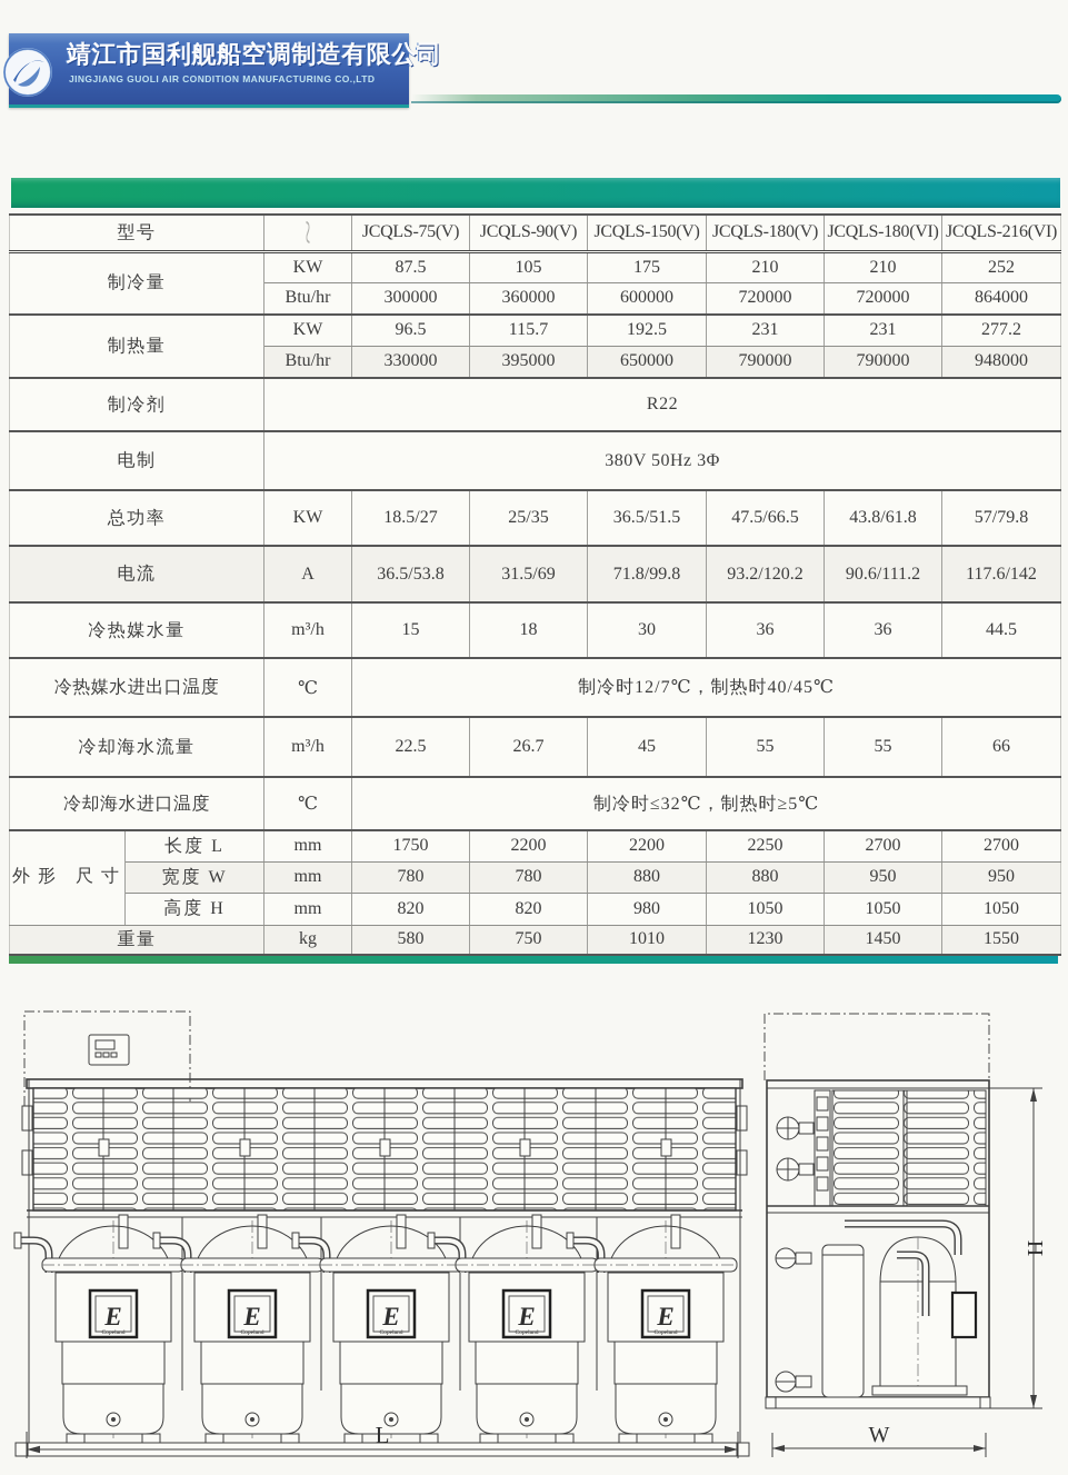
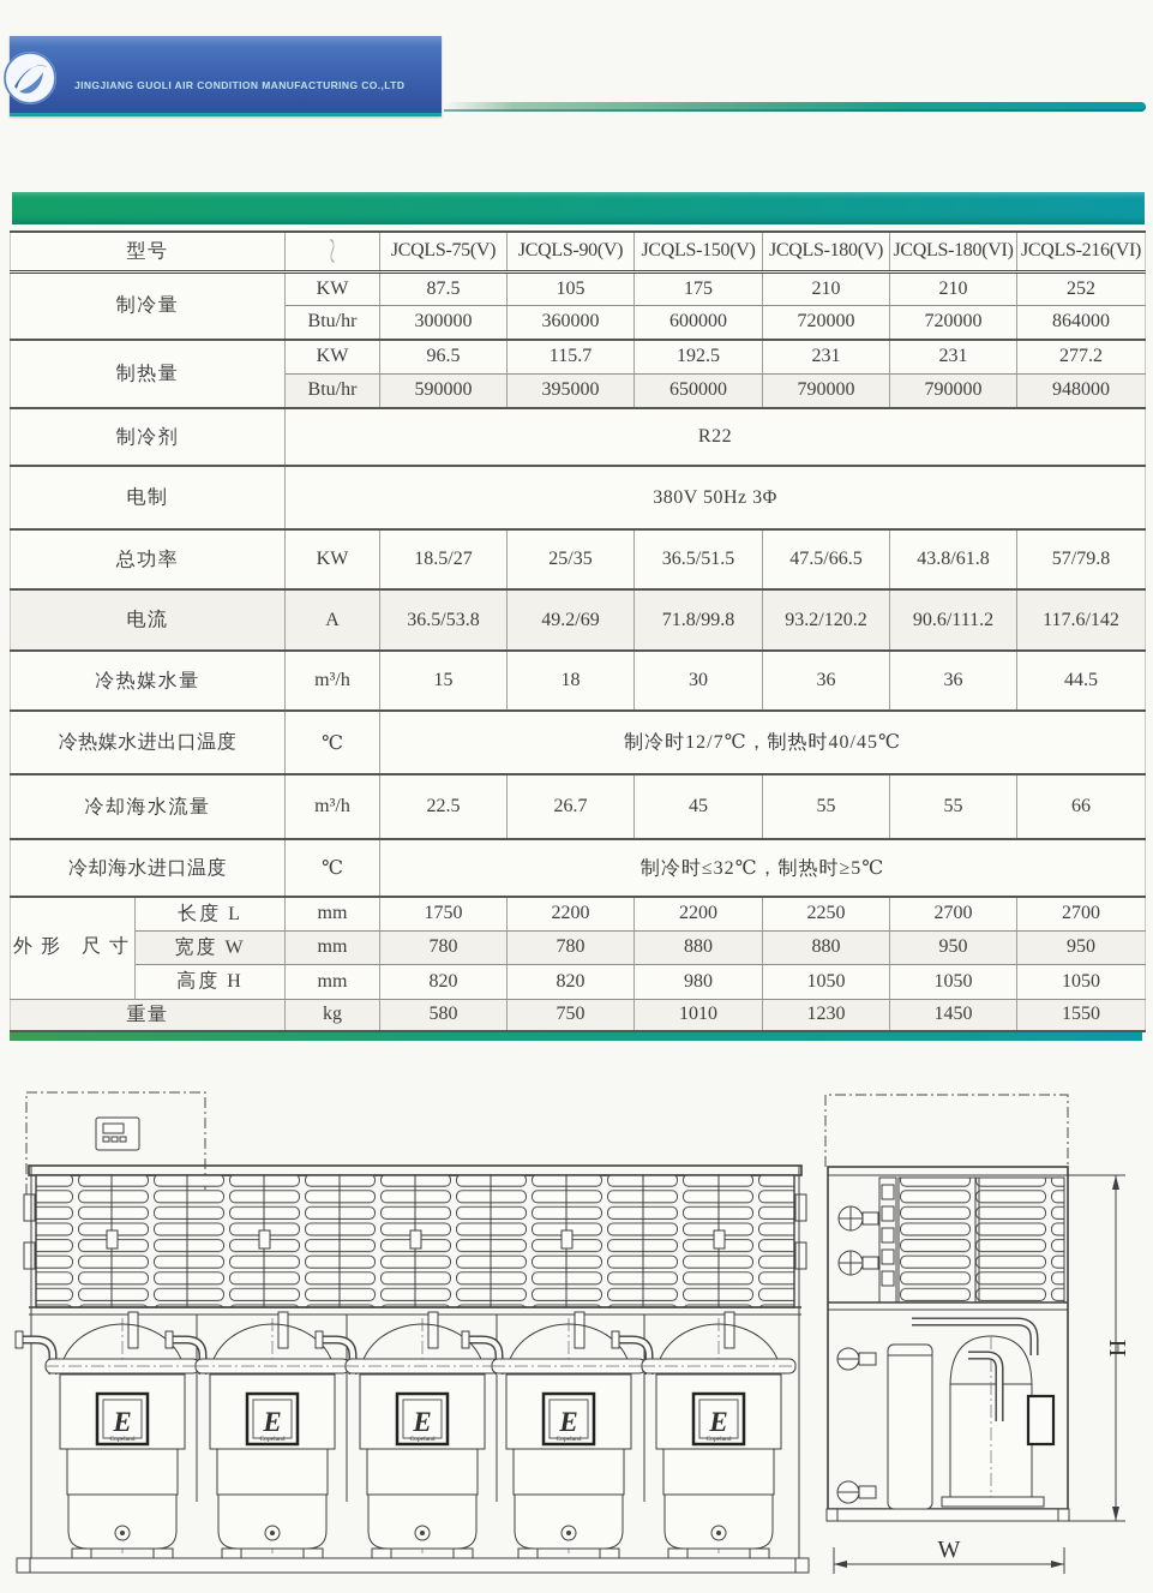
- 靖江市国利舰船空调制造有限公司
  JINGJIANG GUOLI AIR CONDITION MANUFACTURING CO.,LTD
  制冷量	KW	87.5	105	175	210	210	252
  Btu/hr	300000	360000	600000	720000	720000	864000
  制热量	KW	96.5	115.7	192.5	231	231	277.2
- Btu/hr	330000	395000	650000	790000	790000	948000
+ Btu/hr	590000	395000	650000	790000	790000	948000
  制冷剂	R22
  电制	380V 50Hz 3Φ
  总功率	KW	18.5/27	25/35	36.5/51.5	47.5/66.5	43.8/61.8	57/79.8
- 电流	A	36.5/53.8	31.5/69	71.8/99.8	93.2/120.2	90.6/111.2	117.6/142
+ 电流	A	36.5/53.8	49.2/69	71.8/99.8	93.2/120.2	90.6/111.2	117.6/142
  冷热媒水量	m³/h	15	18	30	36	36	44.5
  冷热媒水进出口温度	℃	制冷时12/7℃，制热时40/45℃
  冷却海水流量	m³/h	22.5	26.7	45	55	55	66
  冷却海水进口温度	℃	制冷时≤32℃，制热时≥5℃
  外形 尺寸	长度 L	mm	1750	2200	2200	2250	2700	2700
  宽度 W	mm	780	780	880	880	950	950
  高度 H	mm	820	820	980	1050	1050	1050
  重量	kg	580	750	1010	1230	1450	1550
- L
  W
